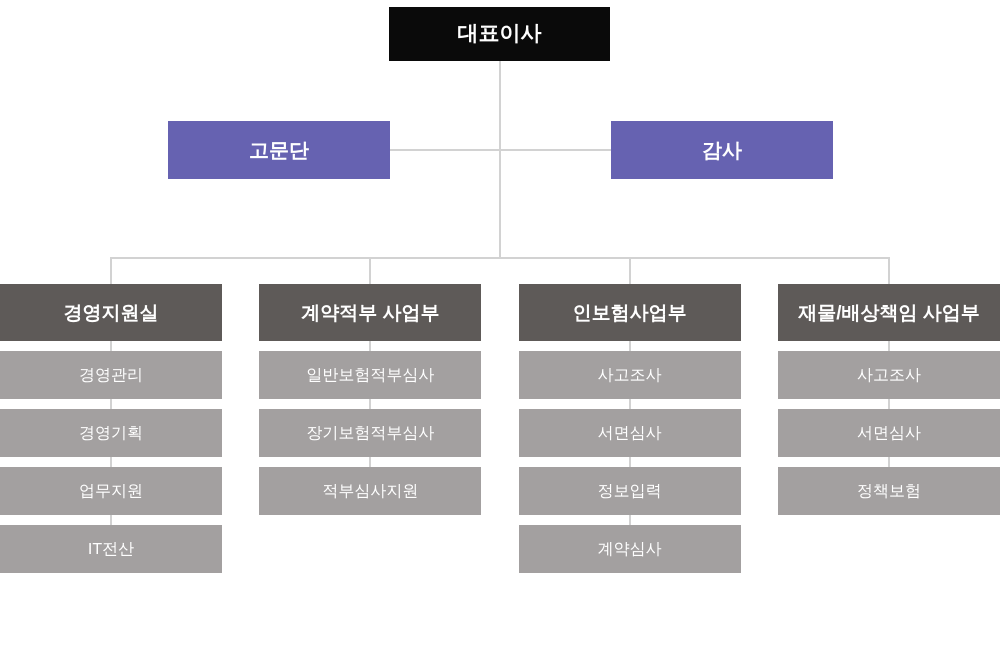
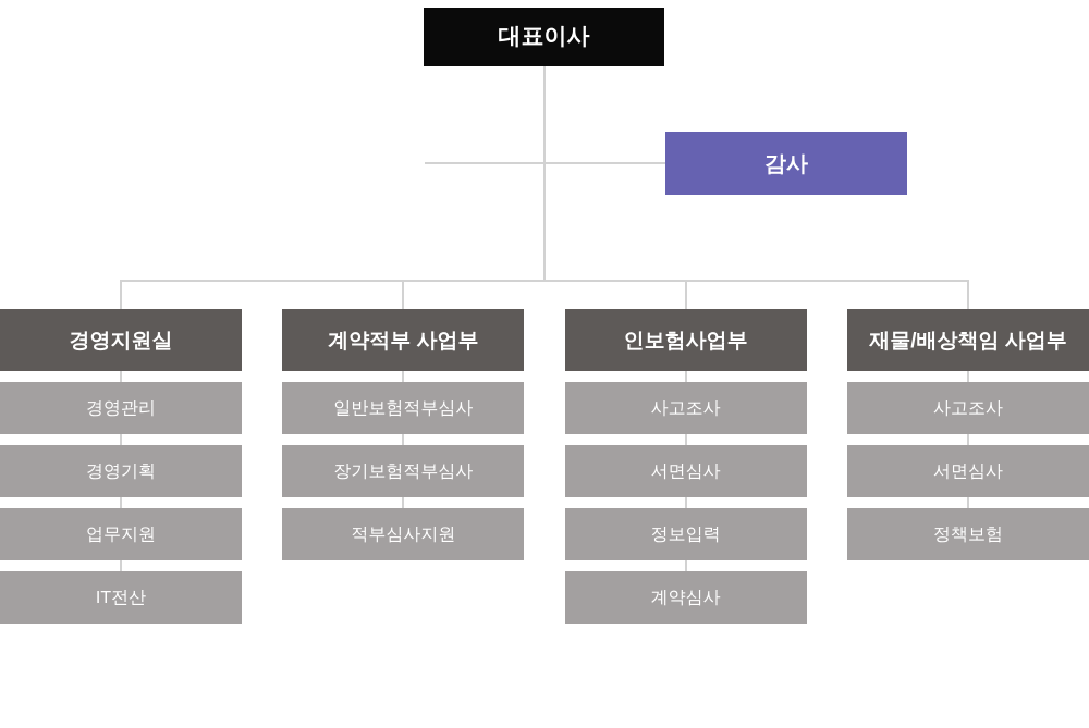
  대표이사
- 고문단
  감사
  경영지원실
  경영관리
  경영기획
  업무지원
  IT전산
  계약적부 사업부
  일반보험적부심사
  장기보험적부심사
  적부심사지원
  인보험사업부
  사고조사
  서면심사
  정보입력
  계약심사
  재물/배상책임 사업부
  사고조사
  서면심사
  정책보험
